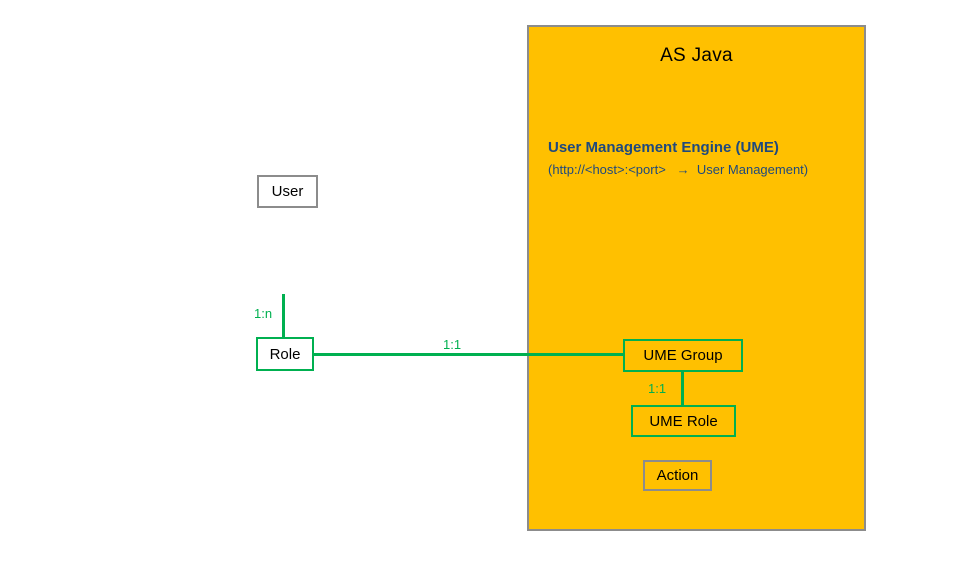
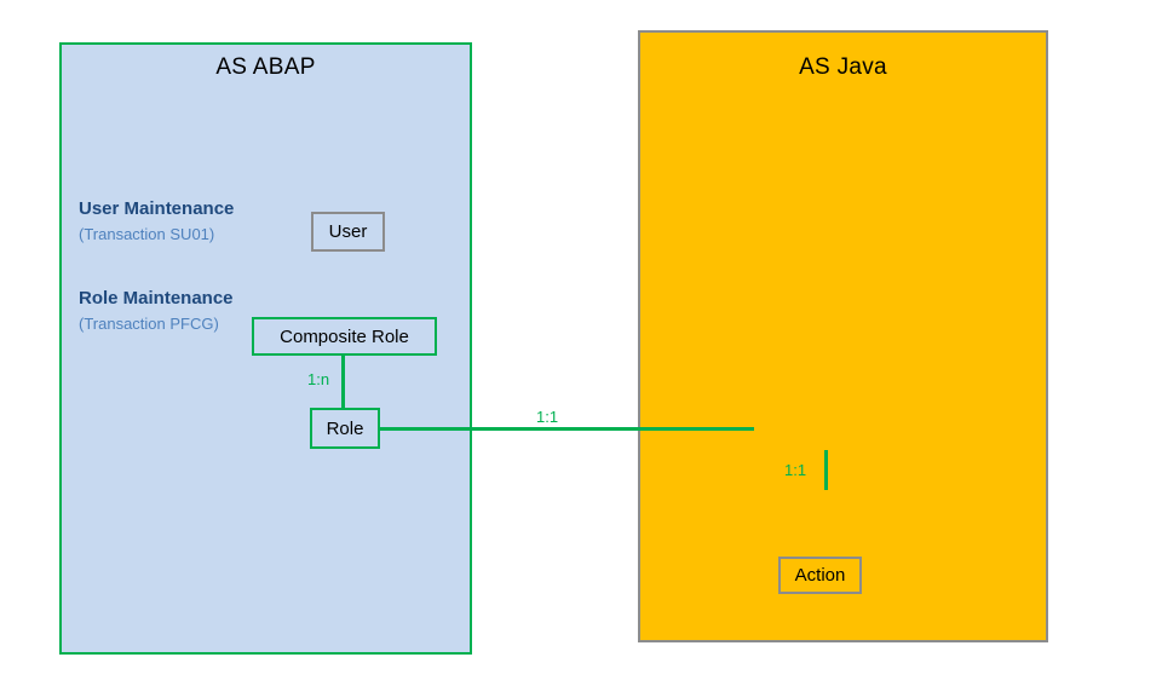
+ AS ABAP
+ User Maintenance
+ (Transaction SU01)
+ Role Maintenance
+ (Transaction PFCG)
  AS Java
- User Management Engine (UME)
- (http://<host>:<port> → User Management)
  1:n
  1:1
  1:1
  User
+ Composite Role
  Role
- UME Group
- UME Role
  Action
